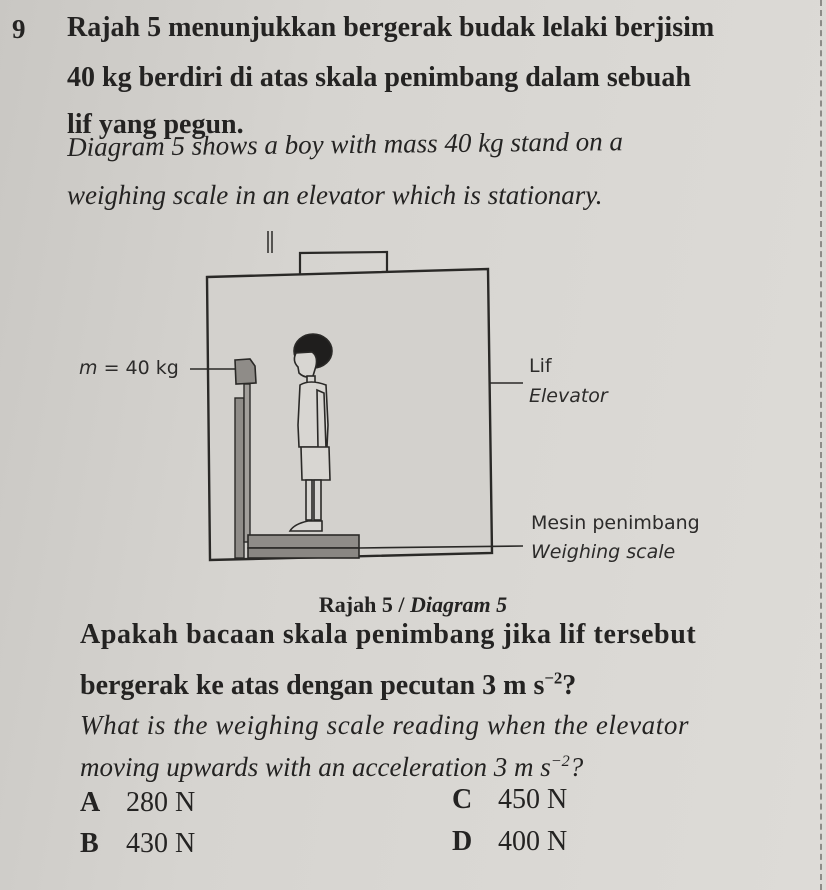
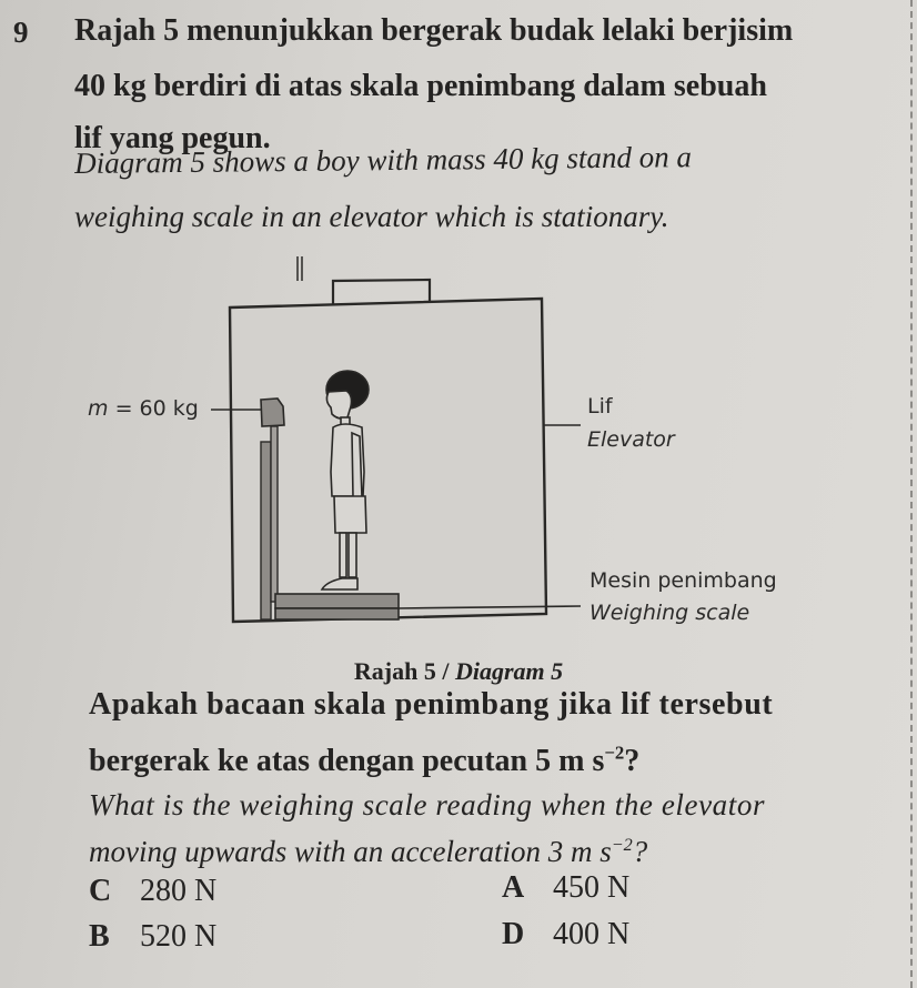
  9
  Rajah 5 menunjukkan bergerak budak lelaki berjisim
  40 kg berdiri di atas skala penimbang dalam sebuah
  lif yang pegun.
  Diagram 5 shows a boy with mass 40 kg stand on a
  weighing scale in an elevator which is stationary.
- m = 40 kg
+ m = 60 kg
  Lif
  Elevator
  Mesin penimbang
  Weighing scale
  Rajah 5 / Diagram 5
  Apakah bacaan skala penimbang jika lif tersebut
- bergerak ke atas dengan pecutan 3 m s−2?
+ bergerak ke atas dengan pecutan 5 m s−2?
  What is the weighing scale reading when the elevator
  moving upwards with an acceleration 3 m s−2?
- A 280 N
+ C 280 N
- B 430 N
+ B 520 N
- C 450 N
+ A 450 N
  D 400 N
